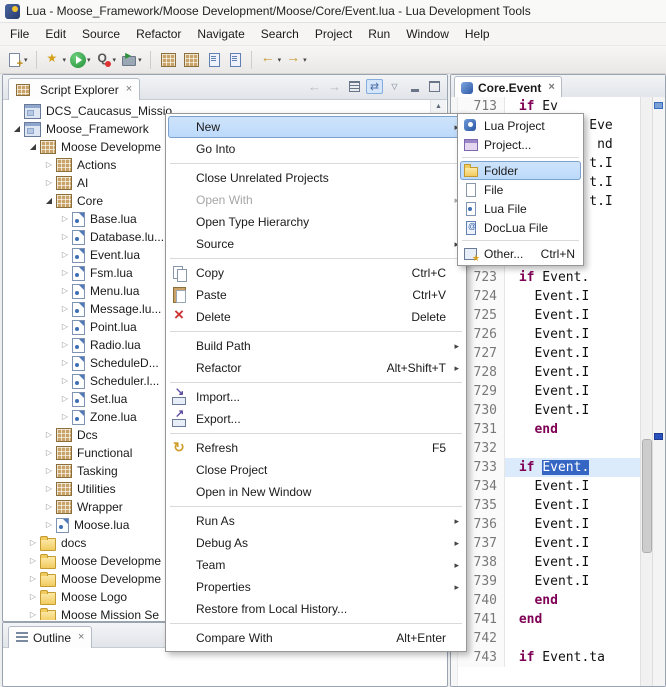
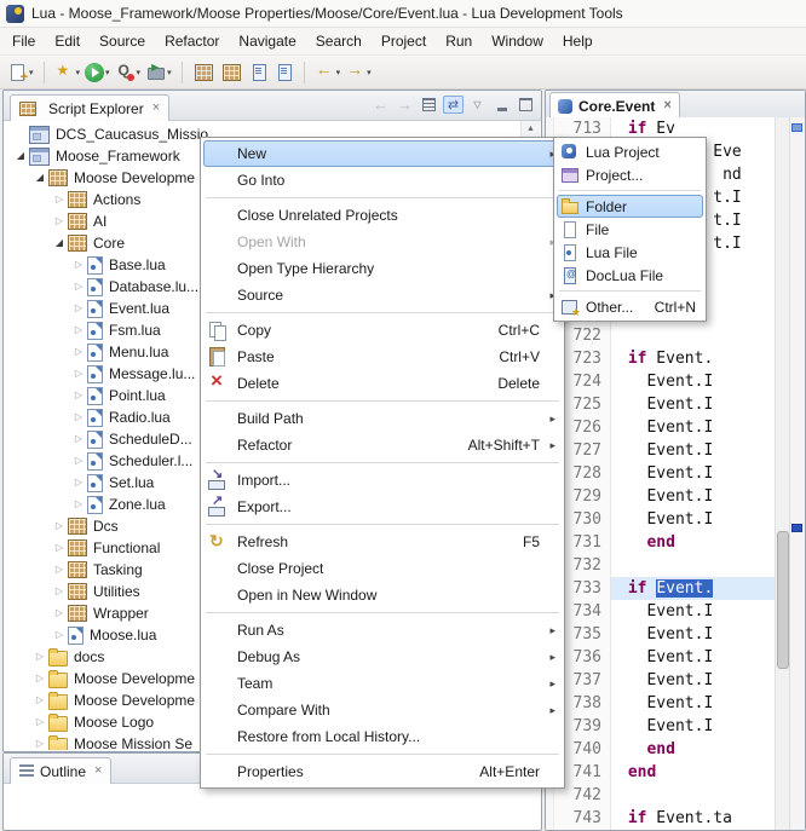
- Lua - Moose_Framework/Moose Development/Moose/Core/Event.lua - Lua Development Tools
+ Lua - Moose_Framework/Moose Properties/Moose/Core/Event.lua - Lua Development Tools
  File
  Edit
  Source
  Refactor
  Navigate
  Search
  Project
  Run
  Window
  Help
  Script Explorer
  ×
  DCS_Caucasus_Missio...
  ◢
  Moose_Framework
  ◢
  Moose Developme
  ▷
  Actions
  ▷
  AI
  ◢
  Core
  ▷
  Base.lua
  ▷
  Database.lu...
  ▷
  Event.lua
  ▷
  Fsm.lua
  ▷
  Menu.lua
  ▷
  Message.lu...
  ▷
  Point.lua
  ▷
  Radio.lua
  ▷
  ScheduleD...
  ▷
  Scheduler.l...
  ▷
  Set.lua
  ▷
  Zone.lua
  ▷
  Dcs
  ▷
  Functional
  ▷
  Tasking
  ▷
  Utilities
  ▷
  Wrapper
  ▷
  Moose.lua
  ▷
  docs
  ▷
  Moose Developme
  ▷
  Moose Developme
  ▷
  Moose Logo
  ▷
  Moose Mission Se
  Outline
  ×
  Core.Event
  ×
  713
  if Ev
  Eve
  nd
  t.I
  t.I
  t.I
+ 722
  723
  if Event.
  724
  Event.I
  725
  Event.I
  726
  Event.I
  727
  Event.I
  728
  Event.I
  729
  Event.I
  730
  Event.I
  731
  end
  732
  733
  if Event.
  734
  Event.I
  735
  Event.I
  736
  Event.I
  737
  Event.I
  738
  Event.I
  739
  Event.I
  740
  end
  741
  end
  742
  743
  if Event.ta
  New
  Go Into
  Close Unrelated Projects
  Open With
  Open Type Hierarchy
  Source
  Copy
  Ctrl+C
  Paste
  Ctrl+V
  Delete
  Delete
  Build Path
  ▸
  Refactor
  Alt+Shift+T
  ▸
  Import...
  Export...
  Refresh
  F5
  Close Project
  Open in New Window
  Run As
  ▸
  Debug As
  ▸
  Team
  ▸
- Properties
+ Compare With
  ▸
  Restore from Local History...
- Compare With
+ Properties
  Alt+Enter
  Lua Project
  Project...
  Folder
  File
  Lua File
  DocLua File
  Other...
  Ctrl+N
